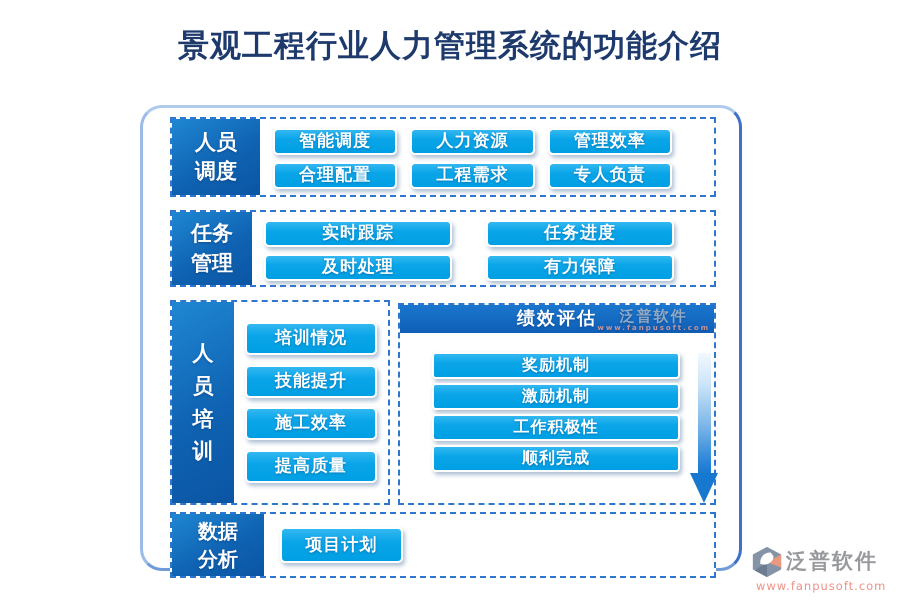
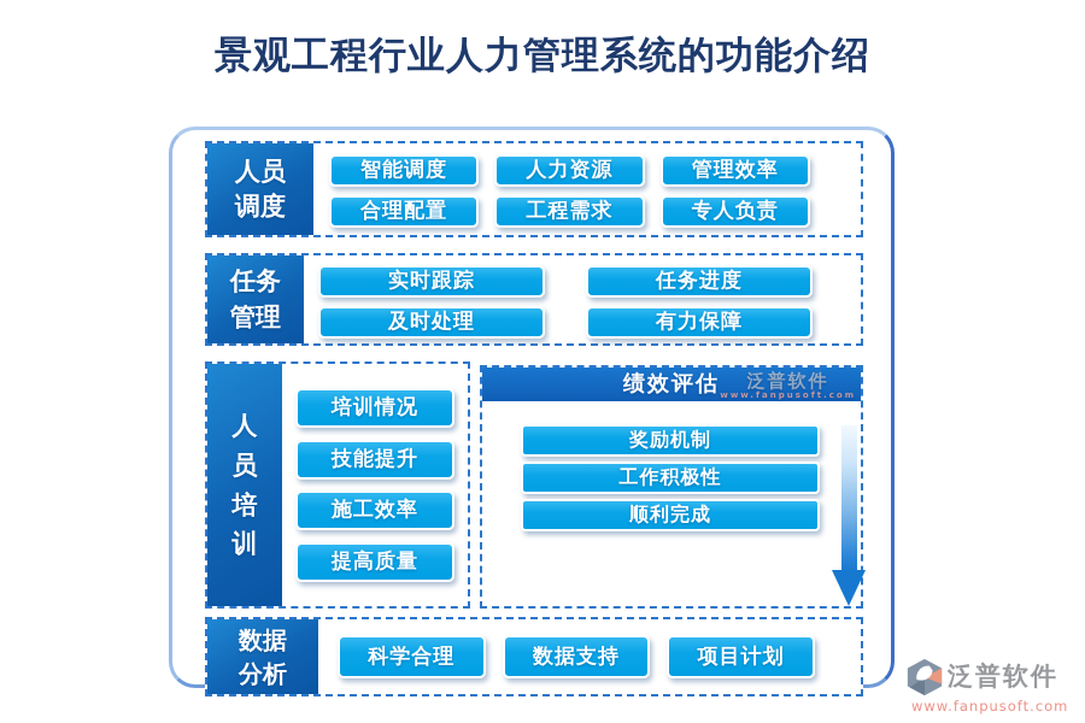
  景观工程行业人力管理系统的功能介绍
  人员
  调度
  智能调度
  人力资源
  管理效率
  合理配置
  工程需求
  专人负责
  任务
  管理
  实时跟踪
  任务进度
  及时处理
  有力保障
  人
  员
  培
  训
  培训情况
  技能提升
  施工效率
  提高质量
  绩效评估
  泛普软件
  www.fanpusoft.com
  奖励机制
- 激励机制
  工作积极性
  顺利完成
  数据
  分析
+ 科学合理
+ 数据支持
  项目计划
  泛普软件
  www.fanpusoft.com
